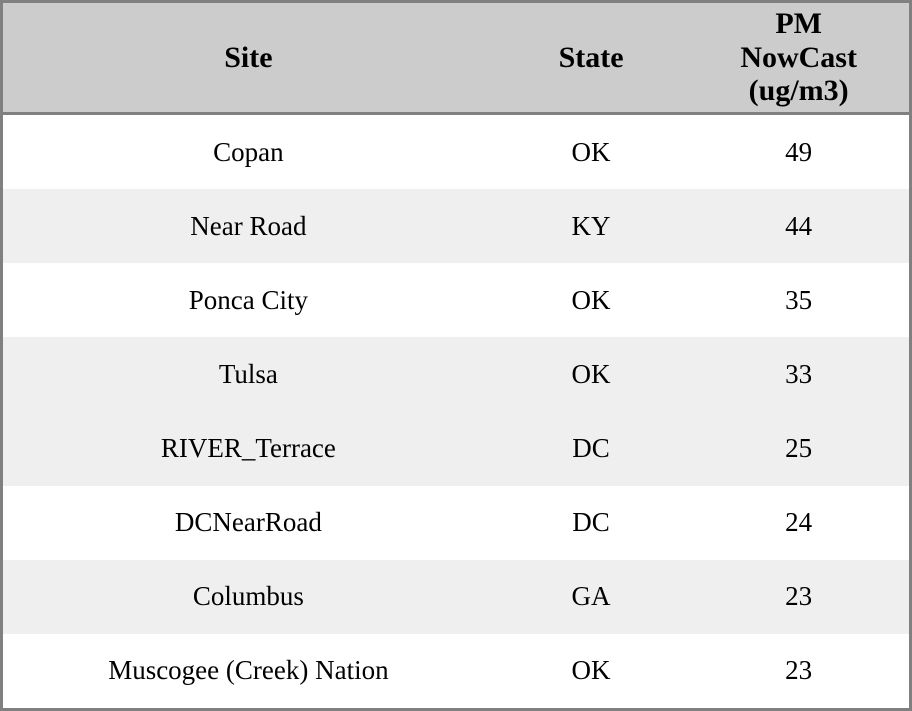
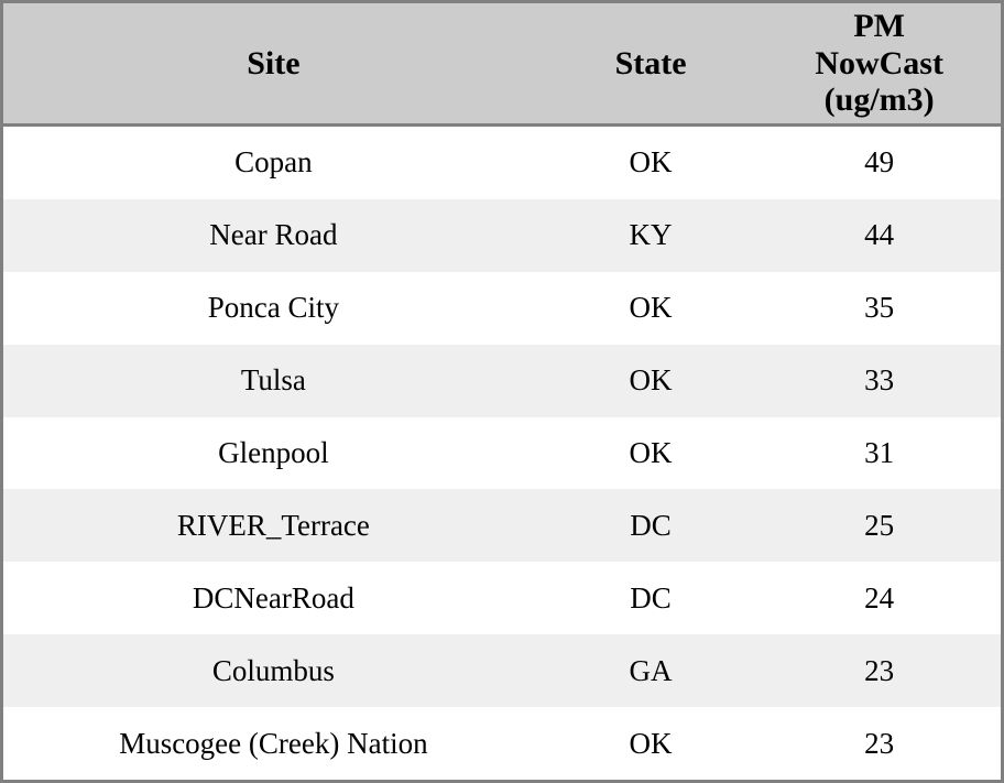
  Site	State	PM NowCast (ug/m3)
  Copan	OK	49
  Near Road	KY	44
  Ponca City	OK	35
  Tulsa	OK	33
+ Glenpool	OK	31
  RIVER_Terrace	DC	25
  DCNearRoad	DC	24
  Columbus	GA	23
  Muscogee (Creek) Nation	OK	23
